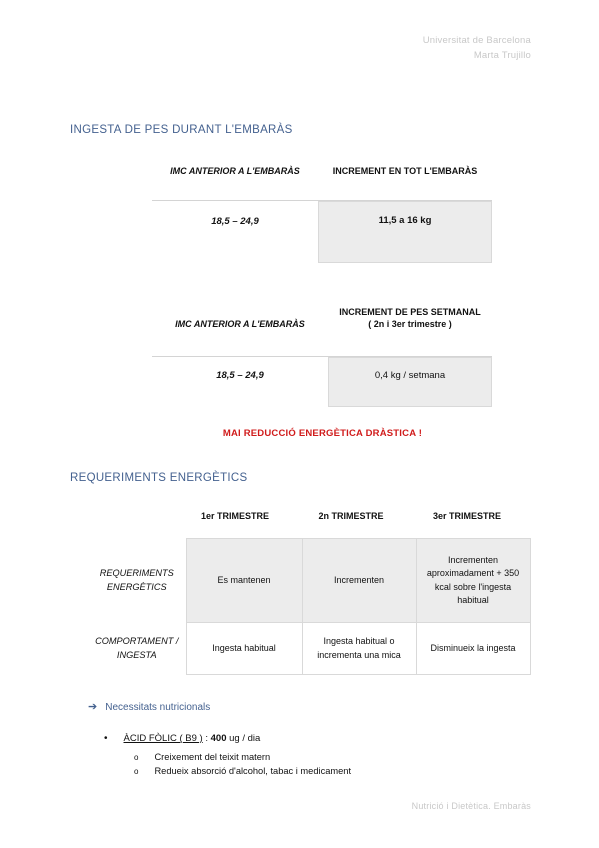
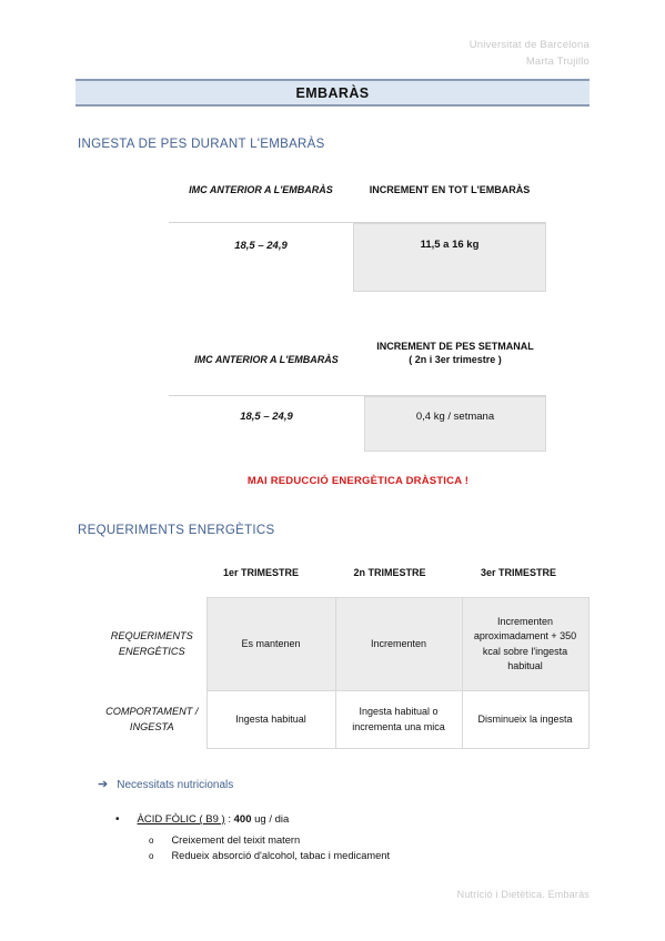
  Universitat de Barcelona
  Marta Trujillo
+ EMBARÀS
  INGESTA DE PES DURANT L'EMBARÀS
  IMC ANTERIOR A L'EMBARÀS
  INCREMENT EN TOT L'EMBARÀS
  18,5 – 24,9
  11,5 a 16 kg
  IMC ANTERIOR A L'EMBARÀS
  INCREMENT DE PES SETMANAL
  ( 2n i 3er trimestre )
  18,5 – 24,9
  0,4 kg / setmana
  MAI REDUCCIÓ ENERGÈTICA DRÀSTICA !
  REQUERIMENTS ENERGÈTICS
  1er TRIMESTRE
  2n TRIMESTRE
  3er TRIMESTRE
  REQUERIMENTS ENERGÈTICS	Es mantenen	Incrementen	Incrementen aproximadament + 350 kcal sobre l'ingesta habitual
  COMPORTAMENT / INGESTA	Ingesta habitual	Ingesta habitual o incrementa una mica	Disminueix la ingesta
  ➔
  Necessitats nutricionals
  •
  ÀCID FÒLIC ( B9 ) : 400 ug / dia
  o
  Creixement del teixit matern
  o
  Redueix absorció d'alcohol, tabac i medicament
  Nutrició i Dietètica. Embaràs
